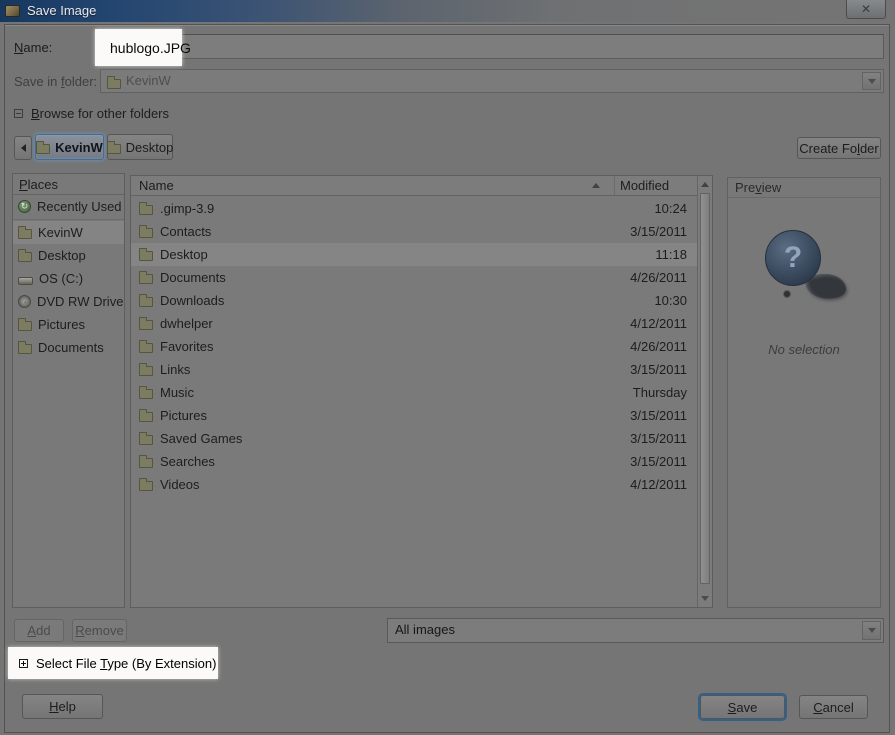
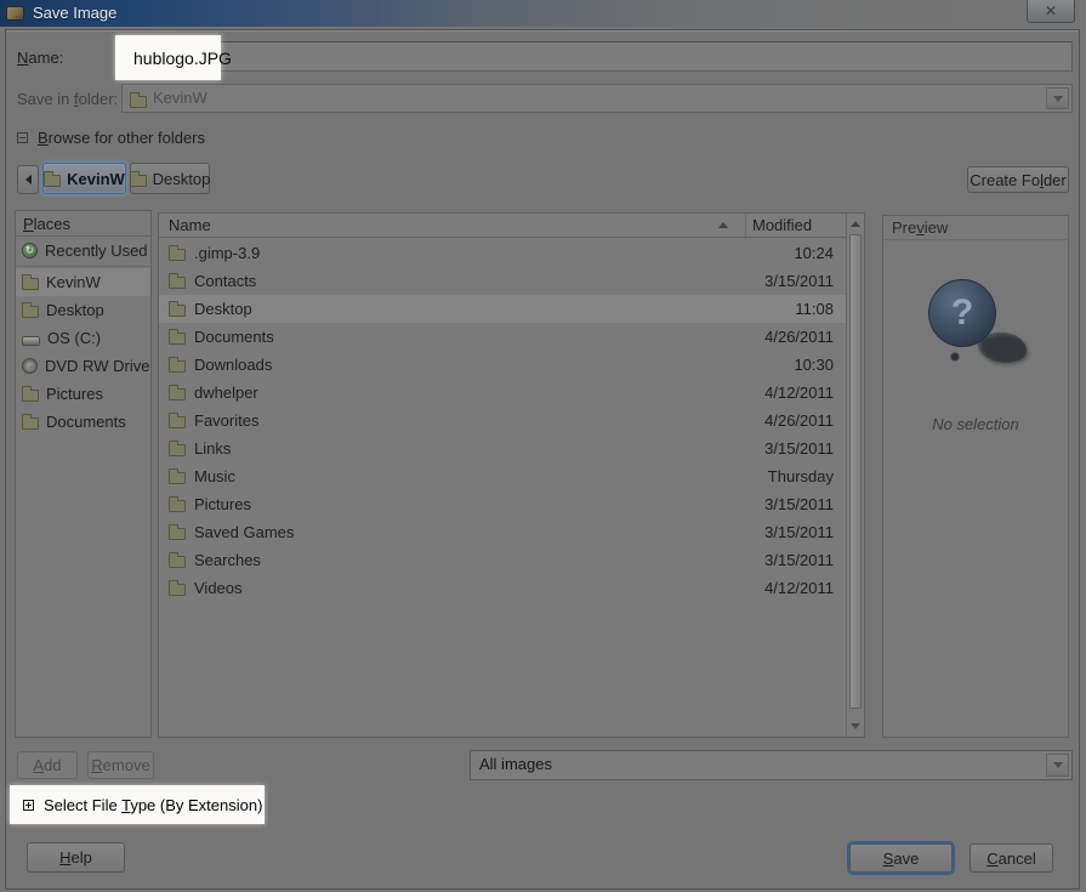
  Save Image
  ✕
  Name:
  hublogo.JPG
  Save in folder:
  KevinW
  Browse for other folders
  KevinW
  Desktop
  Create Folder
  Places
  Recently Used
  KevinW
  Desktop
  OS (C:)
  DVD RW Drive
  Pictures
  Documents
  Name
  Modified
  .gimp-3.9
  10:24
  Contacts
  3/15/2011
  Desktop
- 11:18
+ 11:08
  Documents
  4/26/2011
  Downloads
  10:30
  dwhelper
  4/12/2011
  Favorites
  4/26/2011
  Links
  3/15/2011
  Music
  Thursday
  Pictures
  3/15/2011
  Saved Games
  3/15/2011
  Searches
  3/15/2011
  Videos
  4/12/2011
  Preview
  ?
  No selection
  Add
  Remove
  All images
  Select File Type (By Extension)
  Help
  Save
  Cancel
